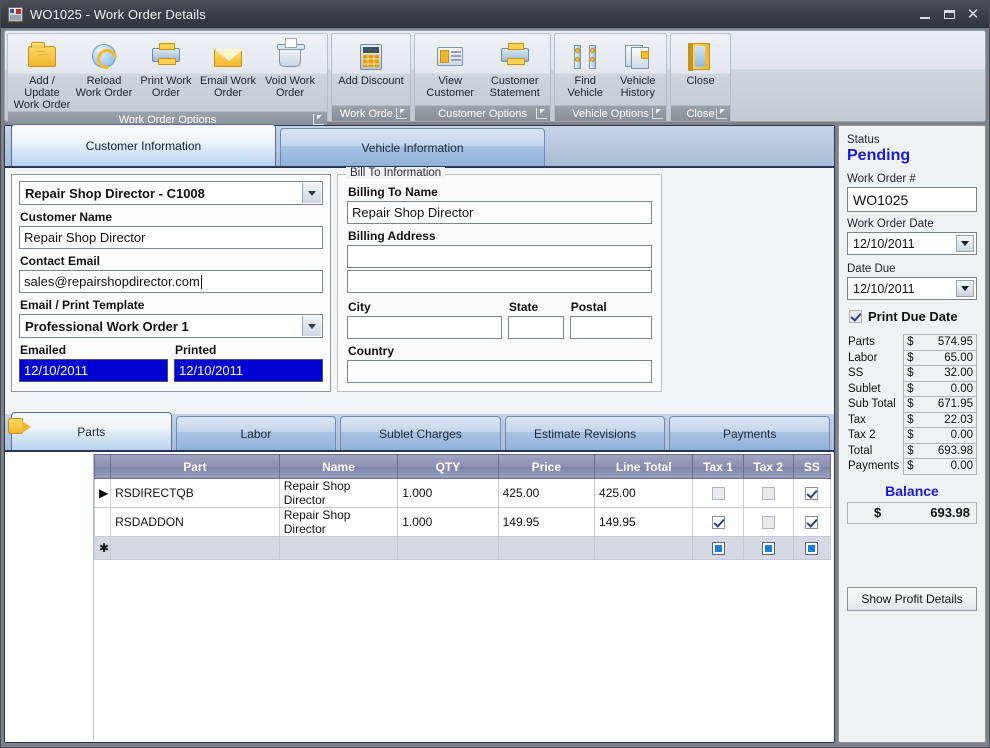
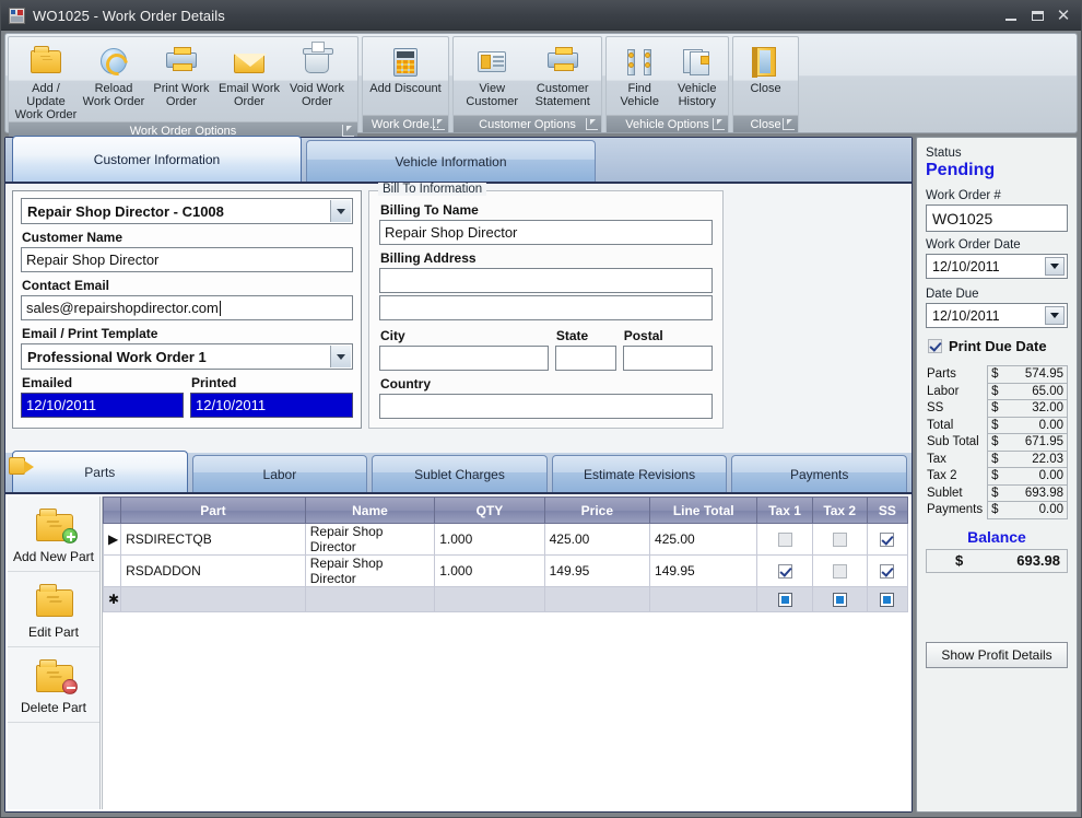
  WO1025 - Work Order Details
  ✕
  Add / Update
  Work Order
  Reload
  Work Order
  Print Work
  Order
  Email Work
  Order
  Void Work
  Order
  Work Order Options
  Add Discount
  Work Orde...
  View Customer
  Customer
  Statement
  Customer Options
  Find Vehicle
  Vehicle
  History
  Vehicle Options
  Close
  Close
  Customer Information
  Vehicle Information
  Repair Shop Director - C1008
  Customer Name
  Repair Shop Director
  Contact Email
  sales@repairshopdirector.com
  Email / Print Template
  Professional Work Order 1
  Emailed
  12/10/2011
  Printed
  12/10/2011
  Bill To Information
  Billing To Name
  Repair Shop Director
  Billing Address
  City
  State
  Postal
  Country
  Parts
  Labor
  Sublet Charges
  Estimate Revisions
  Payments
+ Add New Part
+ Edit Part
+ Delete Part
  	Part	Name	QTY	Price	Line Total	Tax 1	Tax 2	SS
  ▶	RSDIRECTQB	Repair Shop Director	1.000	425.00	425.00
  	RSDADDON	Repair Shop Director	1.000	149.95	149.95
  ✱
  Status
  Pending
  Work Order #
  WO1025
  Work Order Date
  12/10/2011
  Date Due
  12/10/2011
  Print Due Date
  Parts	$ 574.95
  Labor	$ 65.00
  SS	$ 32.00
- Sublet	$ 0.00
+ Total	$ 0.00
  Sub Total	$ 671.95
  Tax	$ 22.03
  Tax 2	$ 0.00
- Total	$ 693.98
+ Sublet	$ 693.98
  Payments	$ 0.00
  Balance
  $
  693.98
  Show Profit Details
